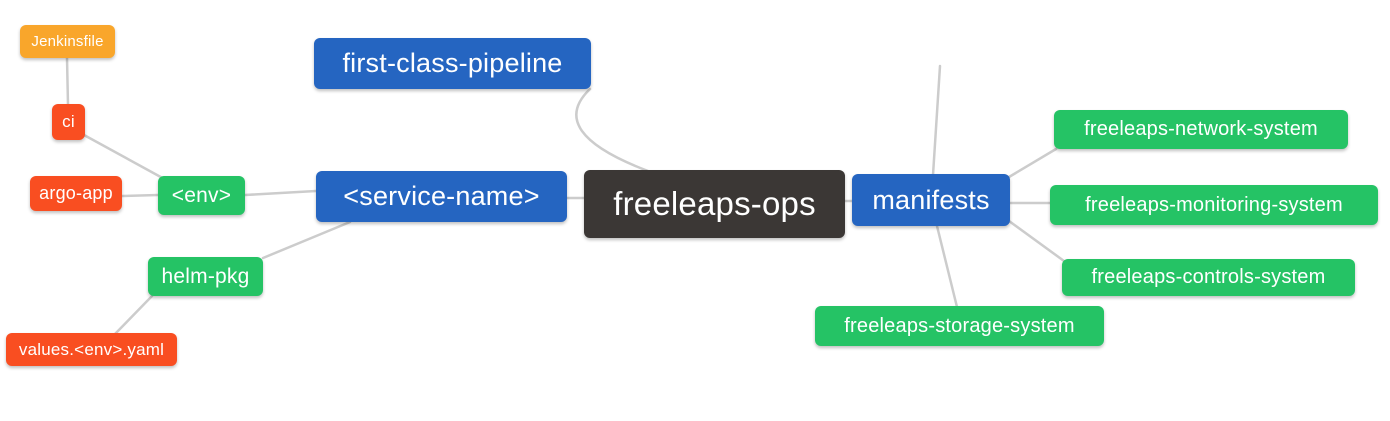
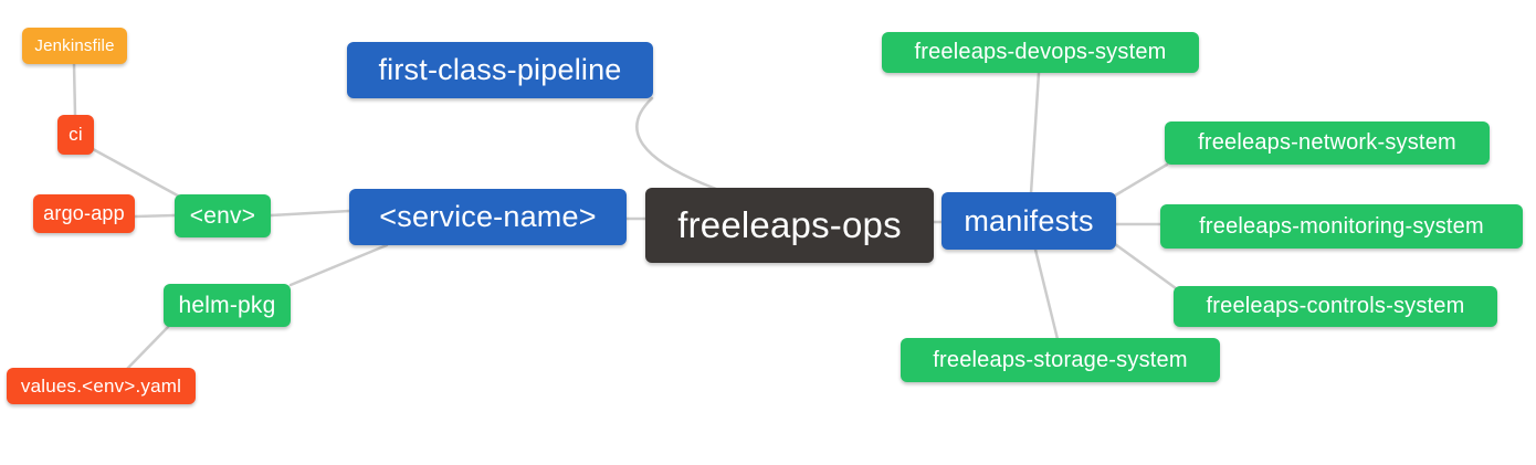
  Jenkinsfile
  ci
  argo-app
  <env>
  helm-pkg
  values.<env>.yaml
  first-class-pipeline
  <service-name>
  freeleaps-ops
  manifests
+ freeleaps-devops-system
  freeleaps-network-system
  freeleaps-monitoring-system
  freeleaps-controls-system
  freeleaps-storage-system
